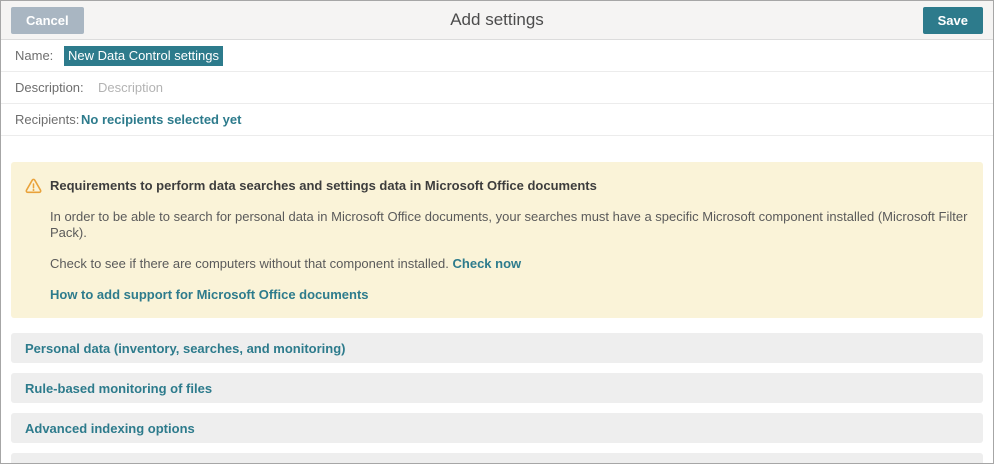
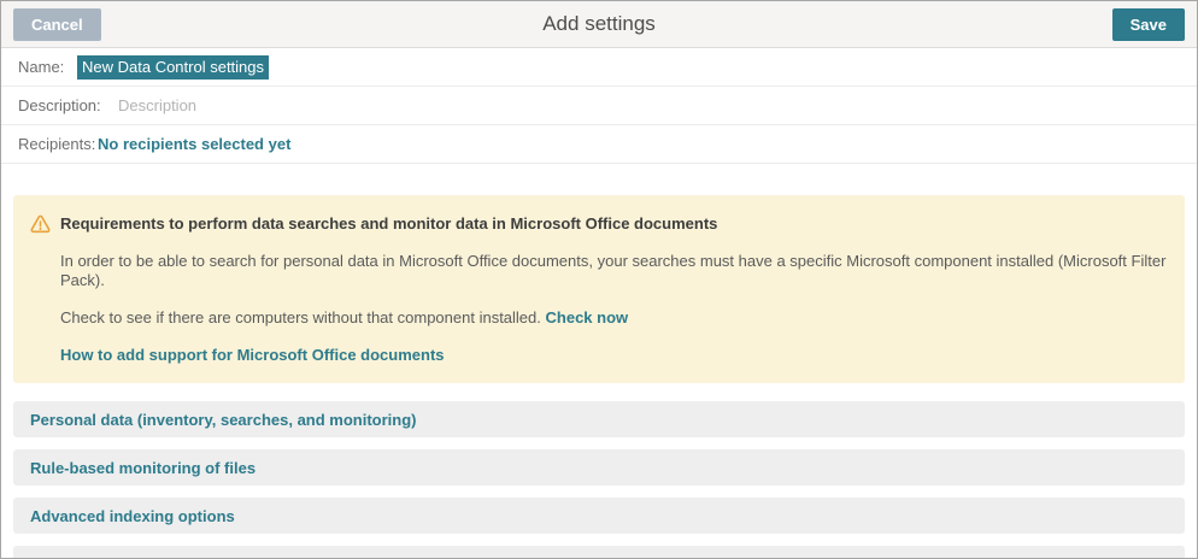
  Cancel
  Add settings
  Save
  Name:
  New Data Control settings
  Description:
  Description
  Recipients:
  No recipients selected yet
- Requirements to perform data searches and settings data in Microsoft Office documents
+ Requirements to perform data searches and monitor data in Microsoft Office documents
  In order to be able to search for personal data in Microsoft Office documents, your searches must have a specific Microsoft component installed (Microsoft Filter Pack).
  Check to see if there are computers without that component installed. Check now
  How to add support for Microsoft Office documents
  Personal data (inventory, searches, and monitoring)
  Rule-based monitoring of files
  Advanced indexing options
